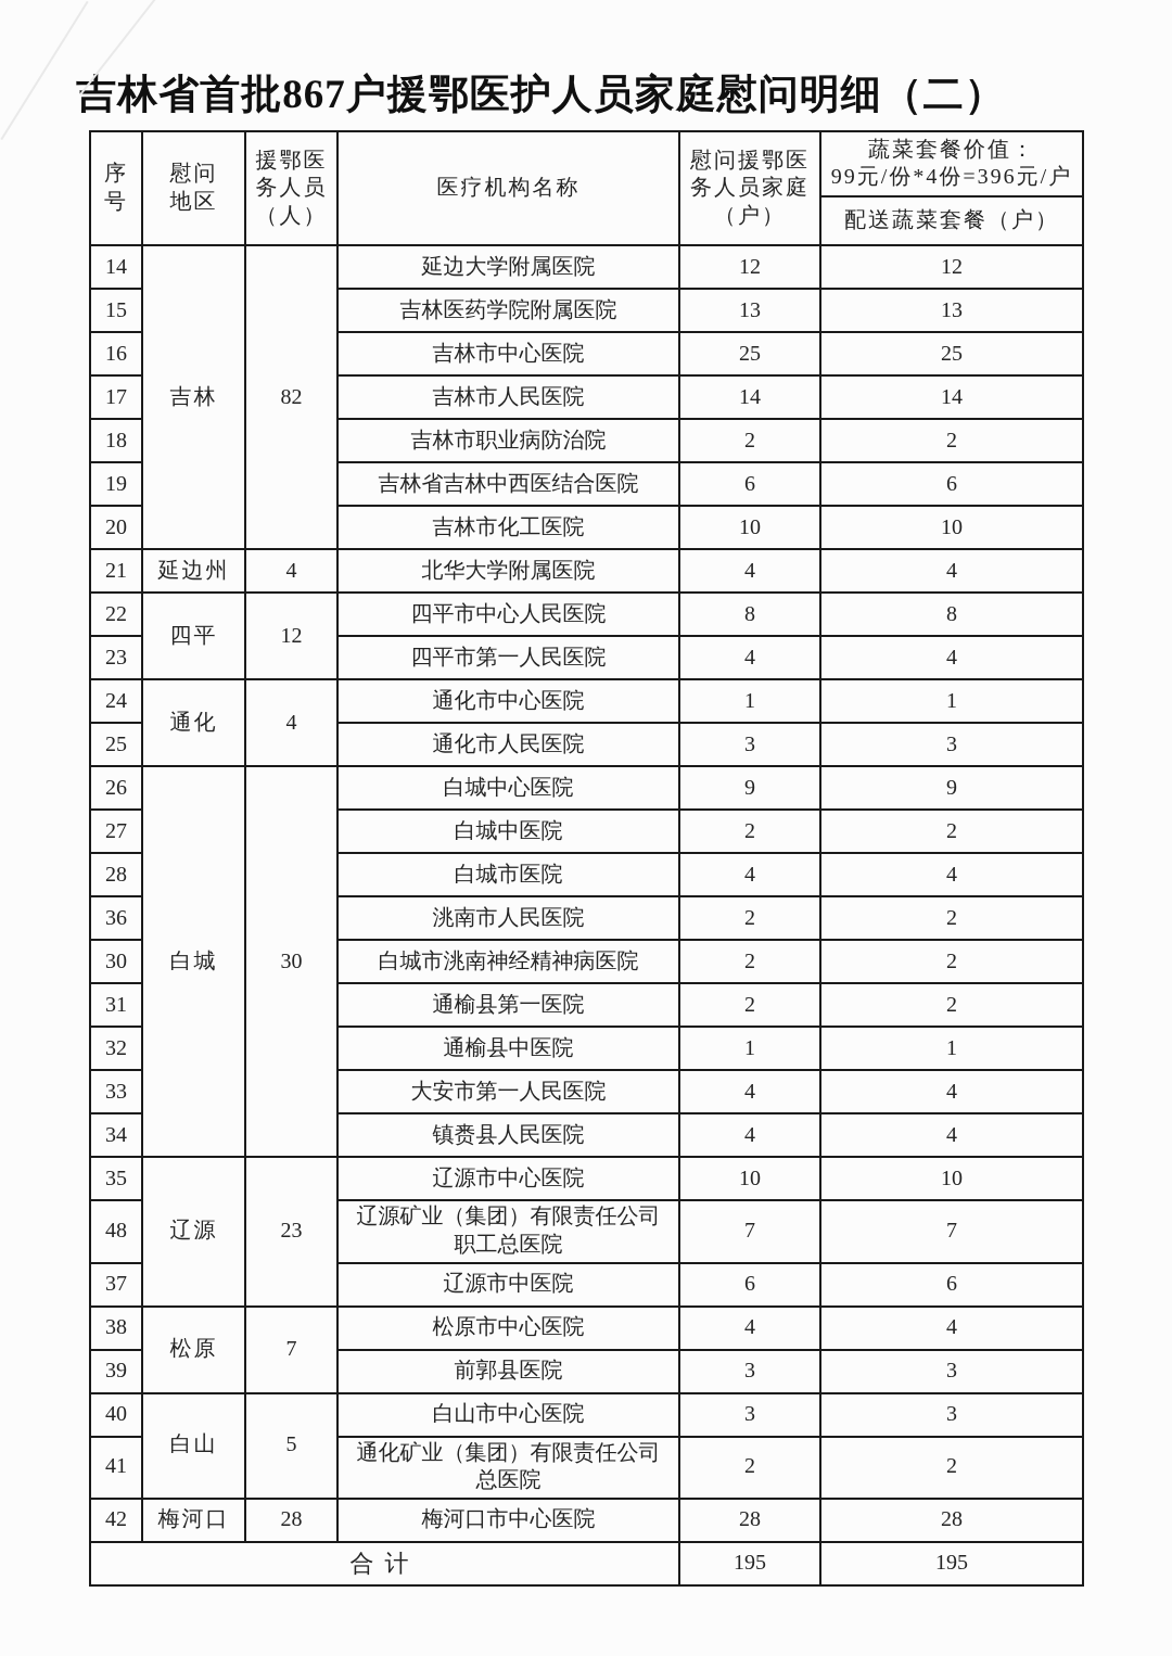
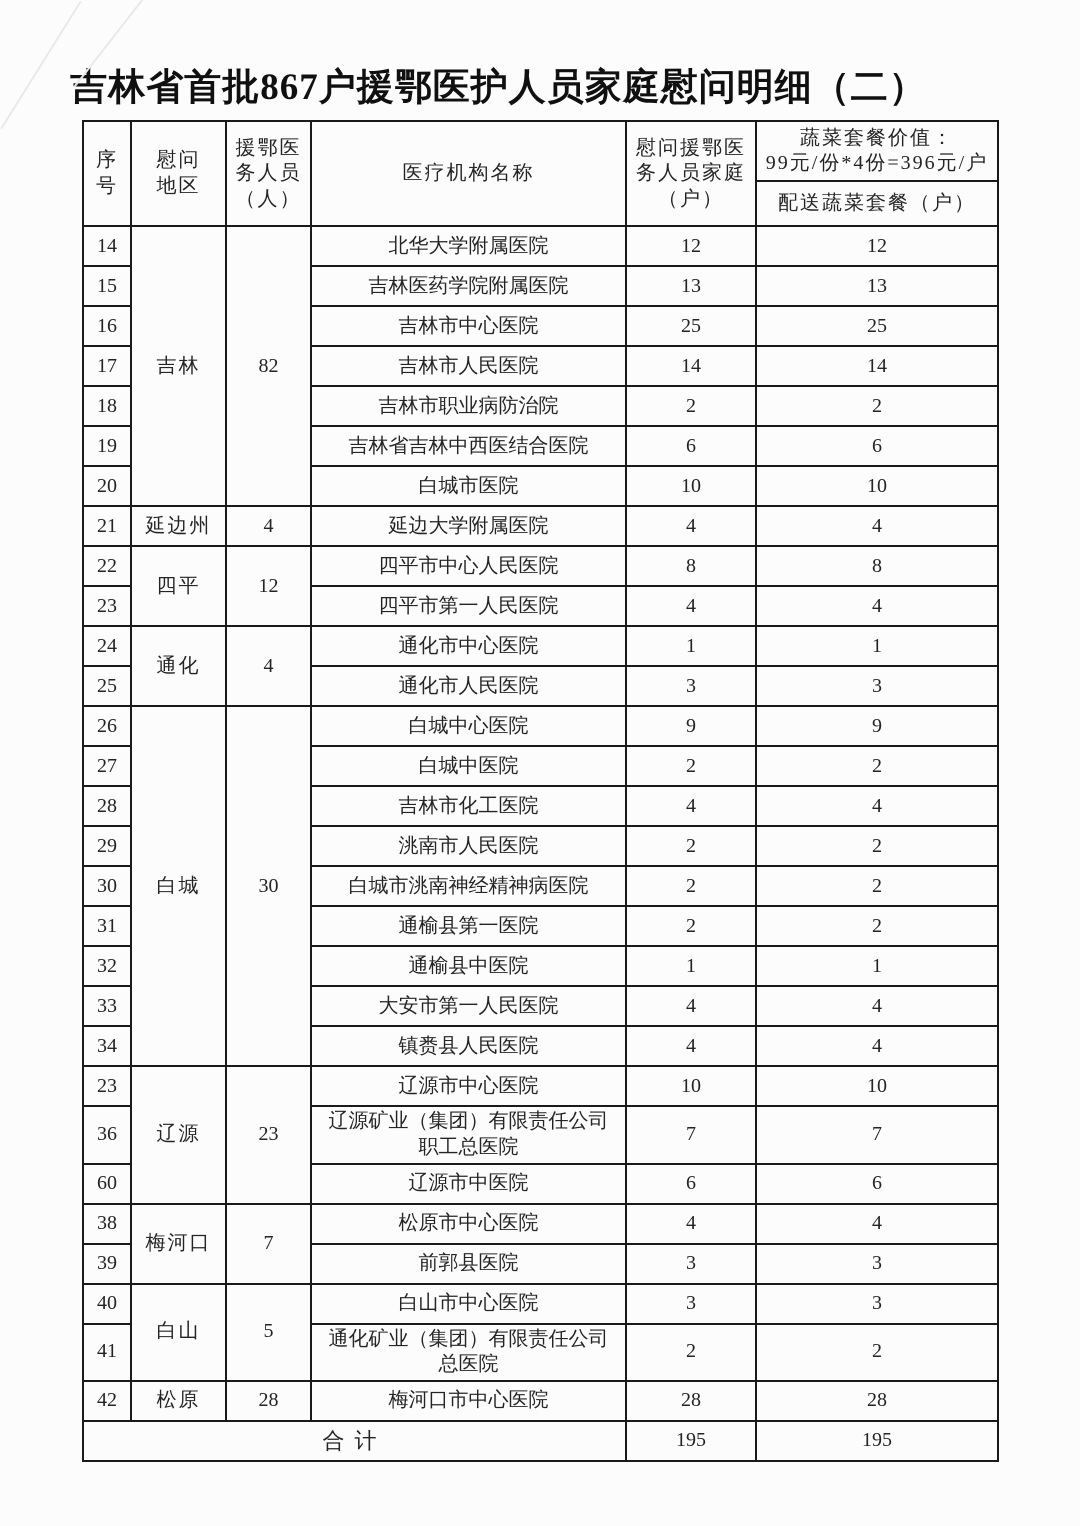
  吉林省首批867户援鄂医护人员家庭慰问明细（二）
  序 号	慰问 地区	援鄂医 务人员 （人）	医疗机构名称	慰问援鄂医 务人员家庭 （户）	蔬菜套餐价值： 99元/份*4份=396元/户
  配送蔬菜套餐（户）
- 14	吉林	82	延边大学附属医院	12	12
+ 14	吉林	82	北华大学附属医院	12	12
  15	吉林医药学院附属医院	13	13
  16	吉林市中心医院	25	25
  17	吉林市人民医院	14	14
  18	吉林市职业病防治院	2	2
  19	吉林省吉林中西医结合医院	6	6
- 20	吉林市化工医院	10	10
+ 20	白城市医院	10	10
- 21	延边州	4	北华大学附属医院	4	4
+ 21	延边州	4	延边大学附属医院	4	4
  22	四平	12	四平市中心人民医院	8	8
  23	四平市第一人民医院	4	4
  24	通化	4	通化市中心医院	1	1
  25	通化市人民医院	3	3
  26	白城	30	白城中心医院	9	9
  27	白城中医院	2	2
- 28	白城市医院	4	4
+ 28	吉林市化工医院	4	4
- 36	洮南市人民医院	2	2
+ 29	洮南市人民医院	2	2
  30	白城市洮南神经精神病医院	2	2
  31	通榆县第一医院	2	2
  32	通榆县中医院	1	1
  33	大安市第一人民医院	4	4
  34	镇赉县人民医院	4	4
- 35	辽源	23	辽源市中心医院	10	10
+ 23	辽源	23	辽源市中心医院	10	10
- 48	辽源矿业（集团）有限责任公司 职工总医院	7	7
+ 36	辽源矿业（集团）有限责任公司 职工总医院	7	7
- 37	辽源市中医院	6	6
+ 60	辽源市中医院	6	6
- 38	松原	7	松原市中心医院	4	4
+ 38	梅河口	7	松原市中心医院	4	4
  39	前郭县医院	3	3
  40	白山	5	白山市中心医院	3	3
  41	通化矿业（集团）有限责任公司 总医院	2	2
- 42	梅河口	28	梅河口市中心医院	28	28
+ 42	松原	28	梅河口市中心医院	28	28
  合计	195	195
